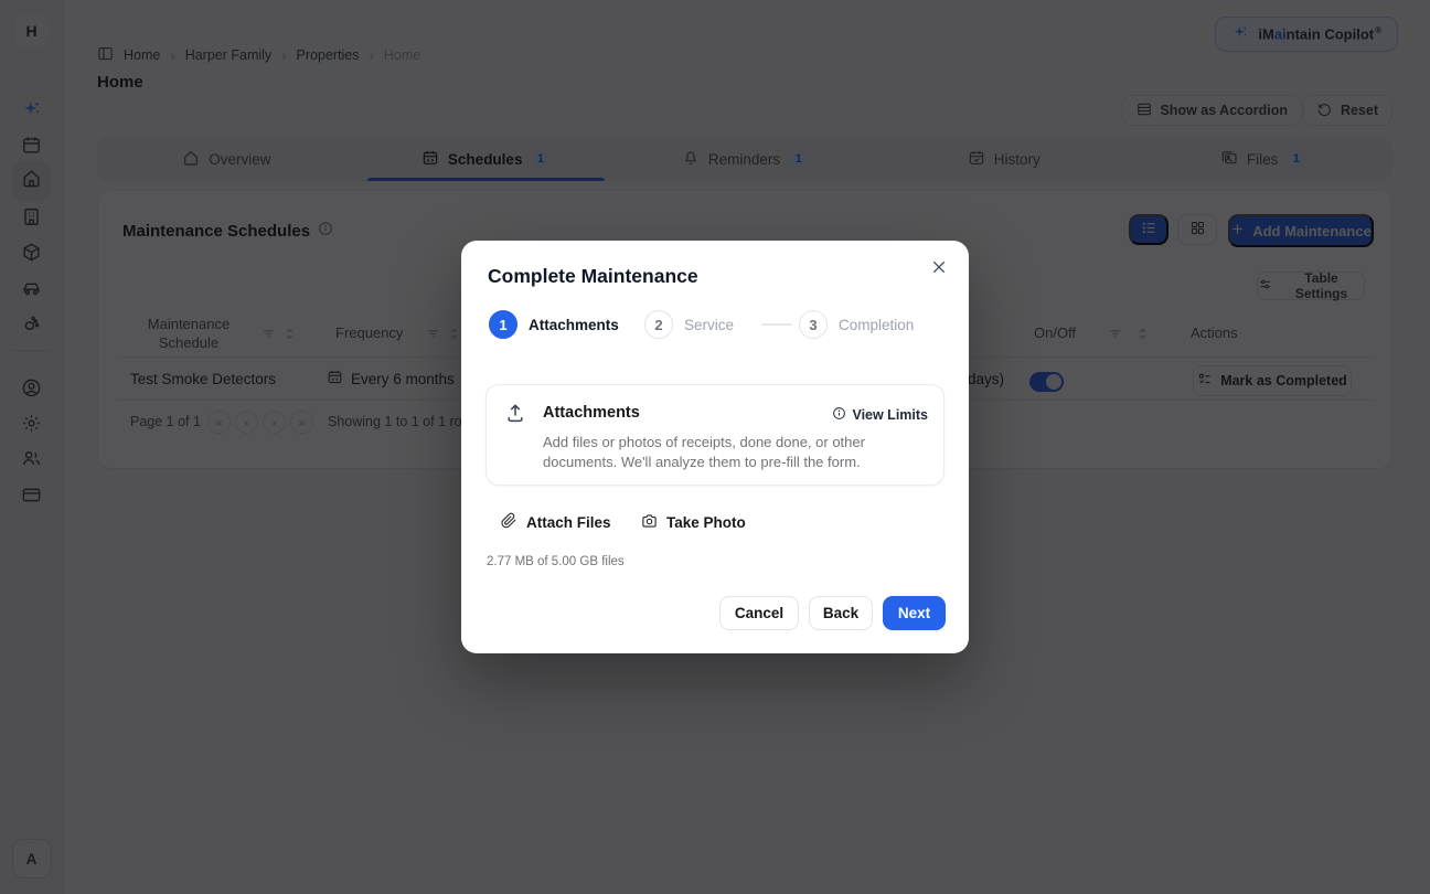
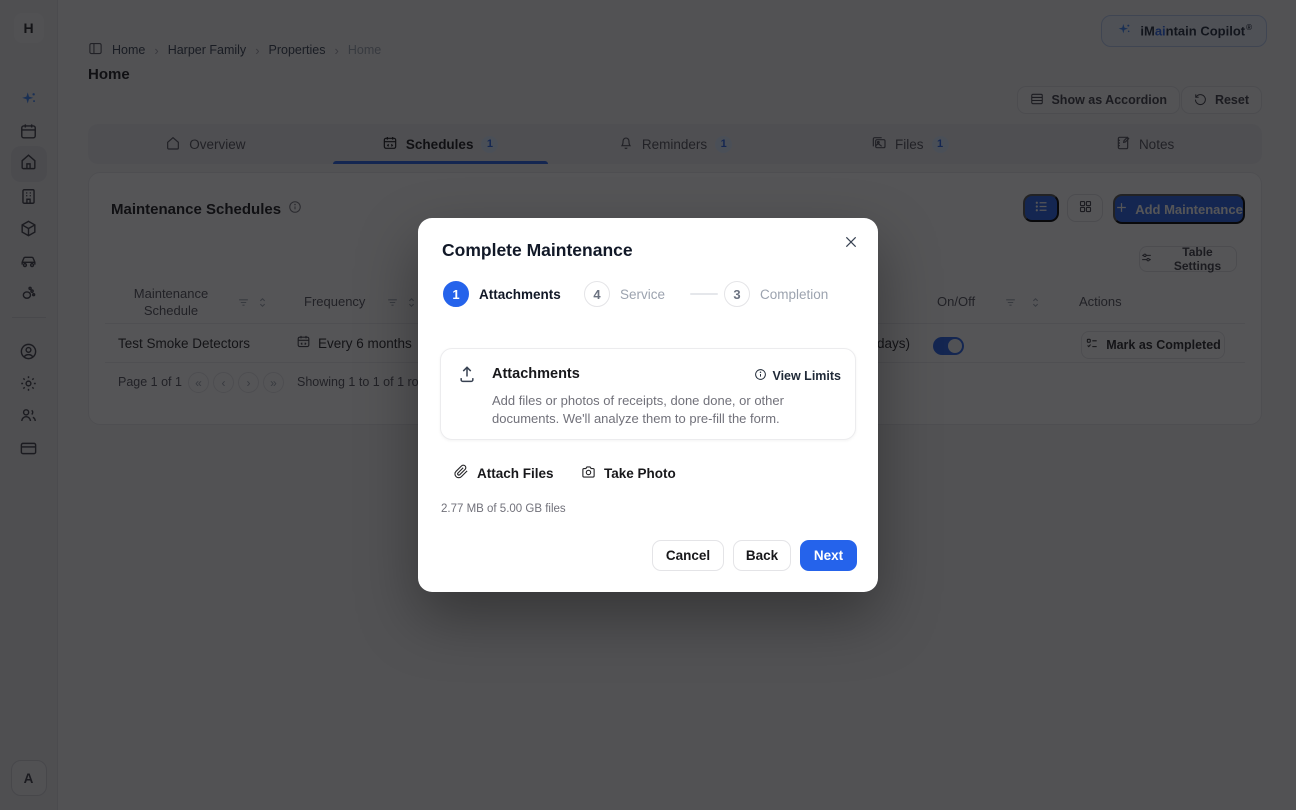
  H
  A
  Home
  ›
  Harper Family
  Properties
  ›
  Home
  Home
  iMaintain Copilot®
  Show as Accordion
  Reset
  Overview
  Schedules
  1
  Reminders
  1
- History
  Files
  1
+ Notes
  Maintenance Schedules
  Add Maintenance
  Table Settings
  Maintenance Schedule
  Frequency
  On/Off
  Actions
  Test Smoke Detectors
  Every 6 months
  days)
  Mark as Completed
  Page 1 of 1
  «
  ‹
  ›
  »
  Showing 1 to 1 of 1 ro
  Complete Maintenance
  1
  Attachments
- 2
+ 4
  Service
  3
  Completion
  Attachments
  View Limits
  Add files or photos of receipts, done done, or other
  documents. We'll analyze them to pre-fill the form.
  Attach Files
  Take Photo
  2.77 MB of 5.00 GB files
  Cancel
  Back
  Next
